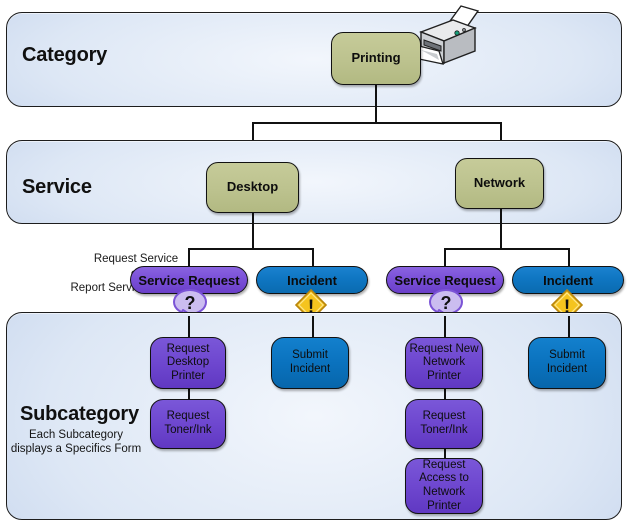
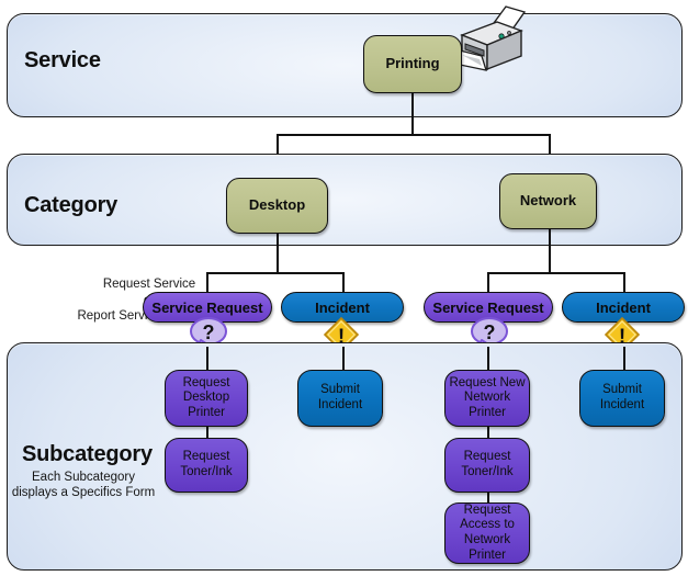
- Category
+ Service
  Printing
- Service
+ Category
  Desktop
  Network
  Request Service
  Service Request
  Incident
  Service Request
  Incident
  ?
  !
  ?
  !
  Subcategory
  Each Subcategory
  displays a Specifics Form
  Request Desktop Printer
  Request Toner/Ink
  Submit Incident
  Request New Network Printer
  Request Toner/Ink
  Request Access to Network Printer
  Submit Incident
